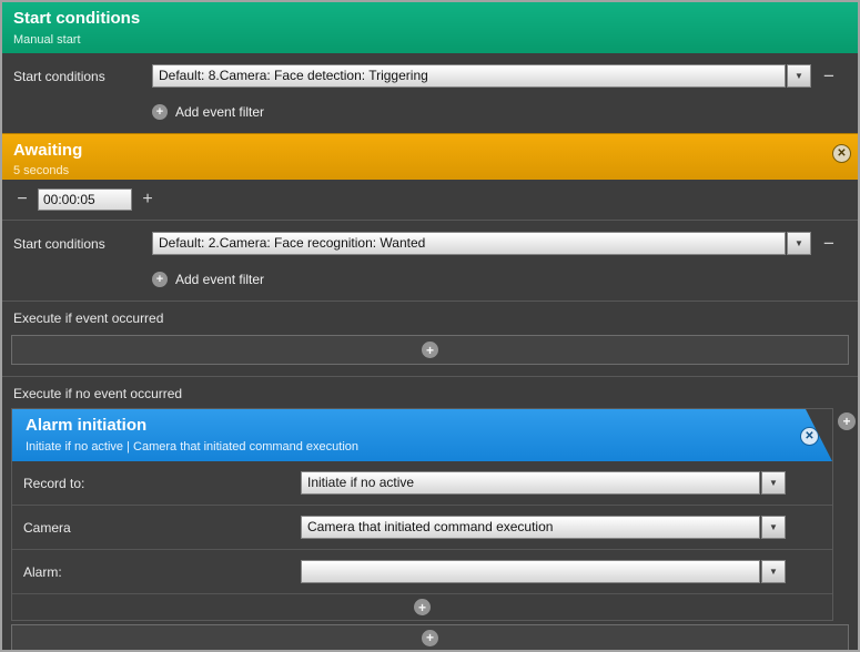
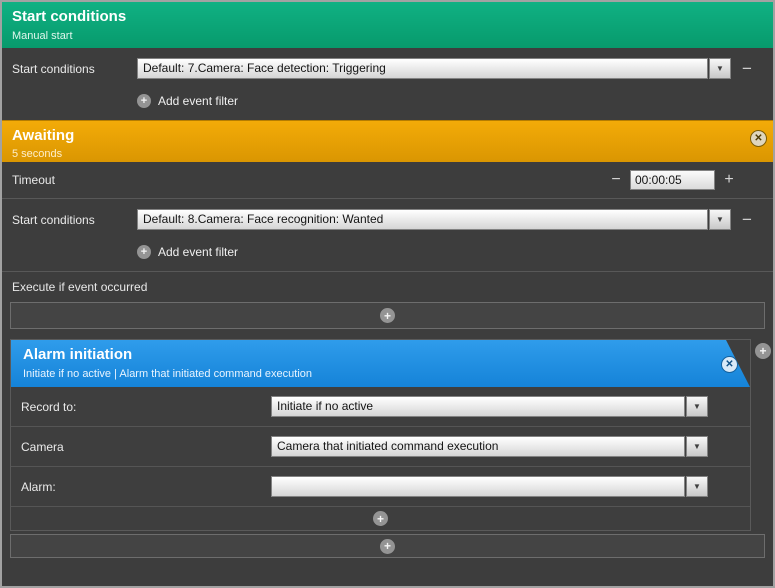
  Start conditions
  Manual start
  Start conditions
- Default: 8.Camera: Face detection: Triggering
+ Default: 7.Camera: Face detection: Triggering
  ▼
  −
  +
  Add event filter
  Awaiting
  5 seconds
  ✕
+ Timeout
  −
  00:00:05
  +
  Start conditions
- Default: 2.Camera: Face recognition: Wanted
+ Default: 8.Camera: Face recognition: Wanted
  ▼
  −
  +
  Add event filter
  Execute if event occurred
  +
- Execute if no event occurred
  Alarm initiation
- Initiate if no active | Camera that initiated command execution
+ Initiate if no active | Alarm that initiated command execution
  ✕
  Record to:
  Initiate if no active
  ▼
  Camera
  Camera that initiated command execution
  ▼
  Alarm:
  ▼
  +
  +
  +
